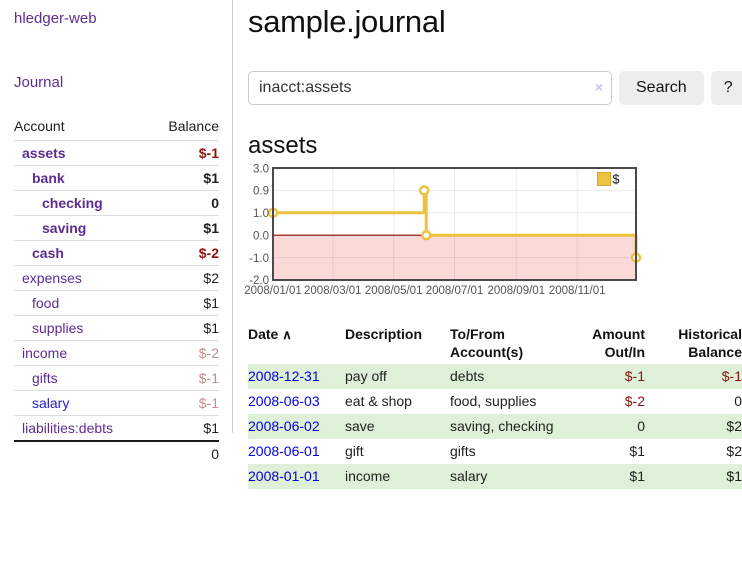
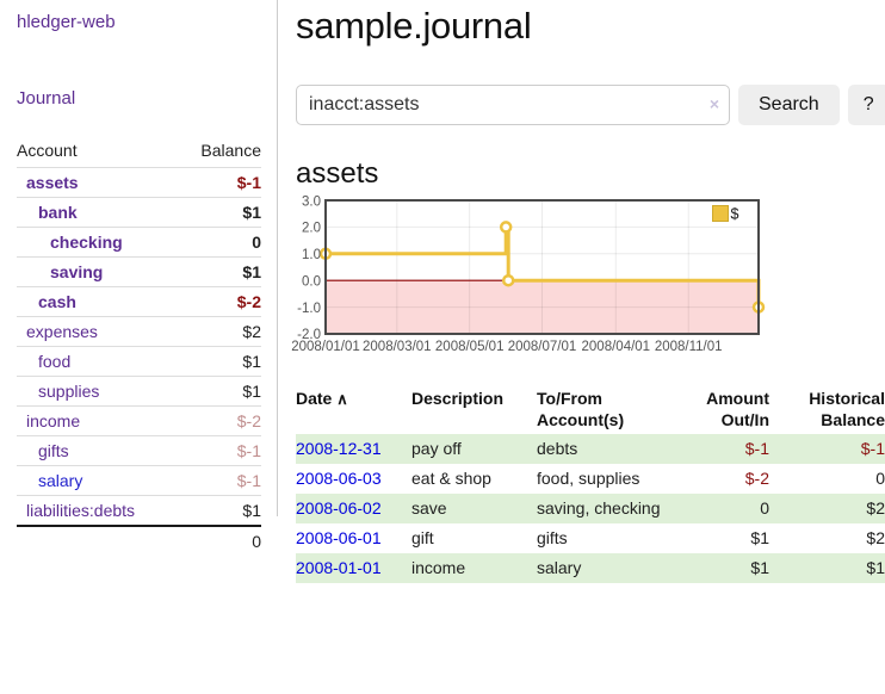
  hledger-web
  Journal
  Account	Balance
  assets	$-1
  bank	$1
  checking	0
  saving	$1
  cash	$-2
  expenses	$2
  food	$1
  supplies	$1
  income	$-2
  gifts	$-1
  salary	$-1
  liabilities:debts	$1
  	0
  sample.journal
  inacct:assets
  ×
  Search
  ?
  assets
  3.0
- 0.9
+ 2.0
  1.0
  0.0
  -1.0
  -2.0
  2008/01/01
  2008/03/01
  2008/05/01
  2008/07/01
- 2008/09/01
+ 2008/04/01
  2008/11/01
  $
  Date ∧	Description	To/From Account(s)	Amount Out/In	Historical Balance
  2008-12-31	pay off	debts	$-1	$-1
  2008-06-03	eat & shop	food, supplies	$-2	0
  2008-06-02	save	saving, checking	0	$2
  2008-06-01	gift	gifts	$1	$2
  2008-01-01	income	salary	$1	$1
